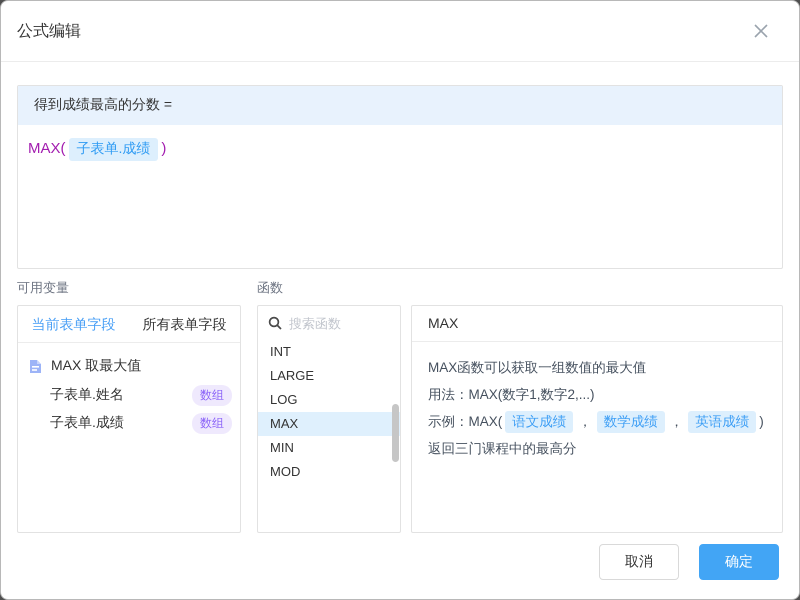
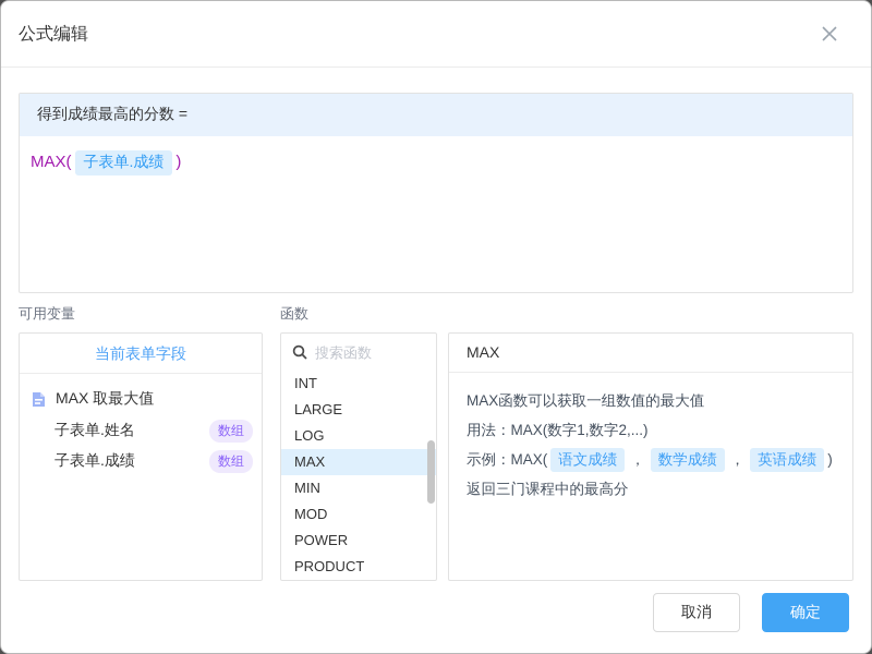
  公式编辑
  得到成绩最高的分数 =
  MAX( 子表单.成绩 )
  可用变量
  当前表单字段
- 所有表单字段
  MAX 取最大值
  子表单.姓名
  数组
  子表单.成绩
  数组
  函数
  搜索函数
  INT
  LARGE
  LOG
  MAX
  MIN
  MOD
+ POWER
+ PRODUCT
  MAX
  MAX函数可以获取一组数值的最大值
  用法：MAX(数字1,数字2,...)
  示例：MAX( 语文成绩 ， 数学成绩 ， 英语成绩 )返回三门课程中的最高分
  取消
  确定
